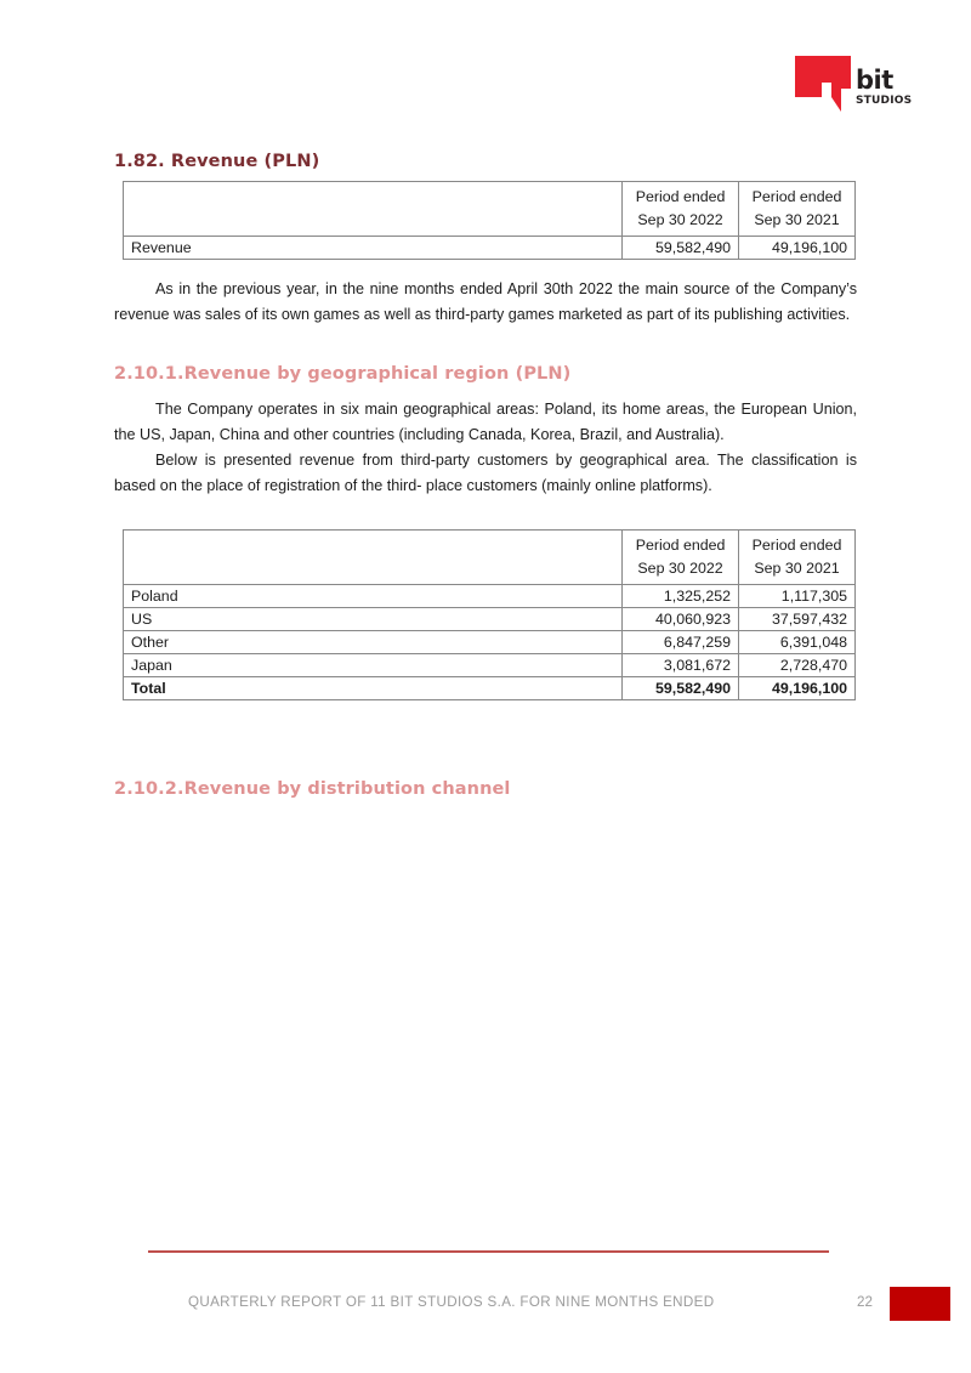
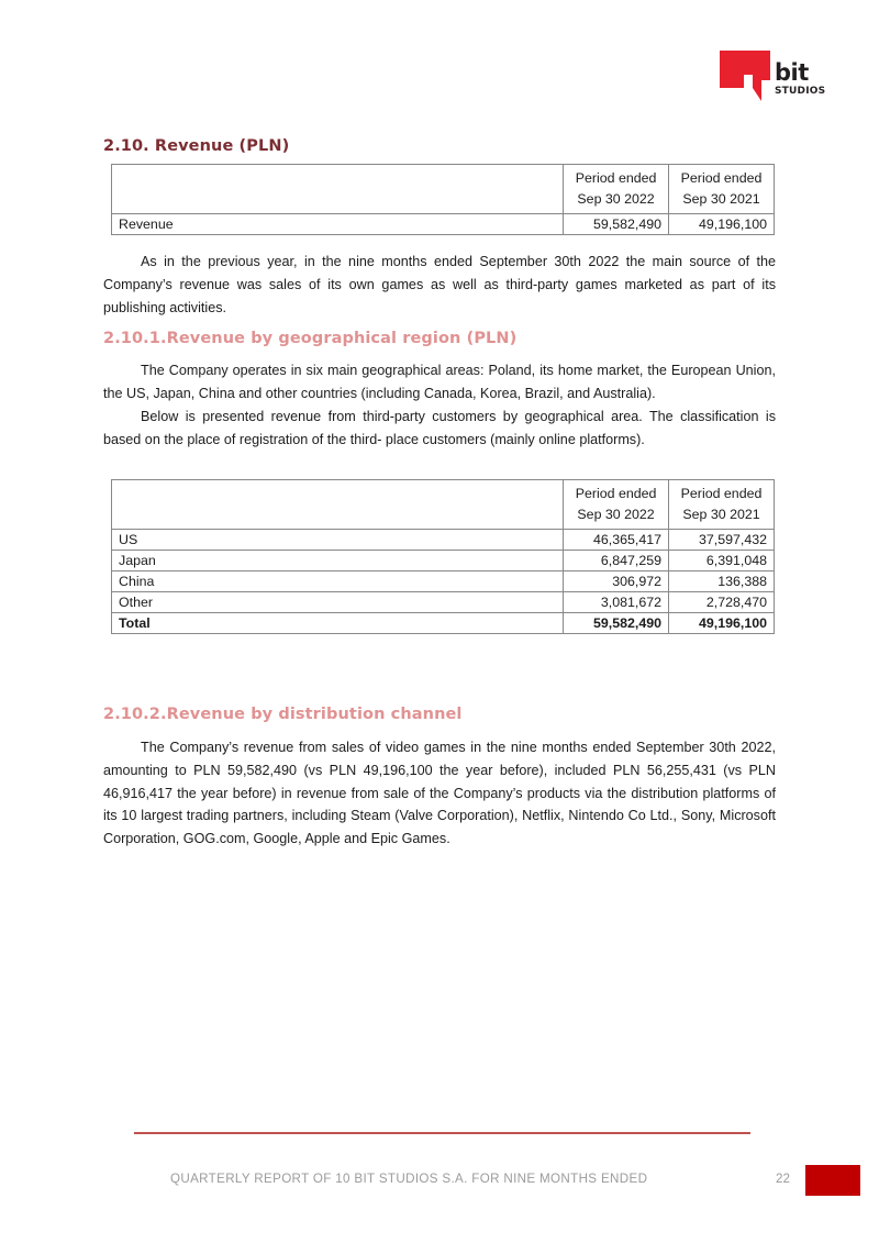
  bit
  STUDIOS
- 1.82. Revenue (PLN)
+ 2.10. Revenue (PLN)
  	Period ended Sep 30 2022	Period ended Sep 30 2021
  Revenue	59,582,490	49,196,100
- As in the previous year, in the nine months ended April 30th 2022 the main source of the Company’s revenue was sales of its own games as well as third-party games marketed as part of its publishing activities.
+ As in the previous year, in the nine months ended September 30th 2022 the main source of the Company’s revenue was sales of its own games as well as third-party games marketed as part of its publishing activities.
  2.10.1.Revenue by geographical region (PLN)
- The Company operates in six main geographical areas: Poland, its home areas, the European Union, the US, Japan, China and other countries (including Canada, Korea, Brazil, and Australia).
+ The Company operates in six main geographical areas: Poland, its home market, the European Union, the US, Japan, China and other countries (including Canada, Korea, Brazil, and Australia).
  Below is presented revenue from third-party customers by geographical area. The classification is based on the place of registration of the third- place customers (mainly online platforms).
  	Period ended Sep 30 2022	Period ended Sep 30 2021
- Poland	1,325,252	1,117,305
- US	40,060,923	37,597,432
+ US	46,365,417	37,597,432
- Other	6,847,259	6,391,048
+ Japan	6,847,259	6,391,048
+ China	306,972	136,388
- Japan	3,081,672	2,728,470
+ Other	3,081,672	2,728,470
  Total	59,582,490	49,196,100
  2.10.2.Revenue by distribution channel
+ The Company’s revenue from sales of video games in the nine months ended September 30th 2022, amounting to PLN 59,582,490 (vs PLN 49,196,100 the year before), included PLN 56,255,431 (vs PLN 46,916,417 the year before) in revenue from sale of the Company’s products via the distribution platforms of its 10 largest trading partners, including Steam (Valve Corporation), Netflix, Nintendo Co Ltd., Sony, Microsoft Corporation, GOG.com, Google, Apple and Epic Games.
- QUARTERLY REPORT OF 11 BIT STUDIOS S.A. FOR NINE MONTHS ENDED
+ QUARTERLY REPORT OF 10 BIT STUDIOS S.A. FOR NINE MONTHS ENDED
  22
